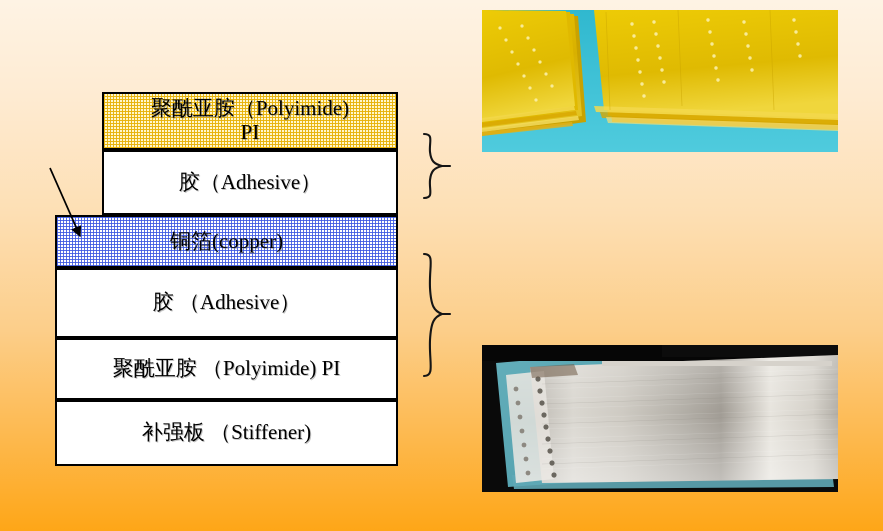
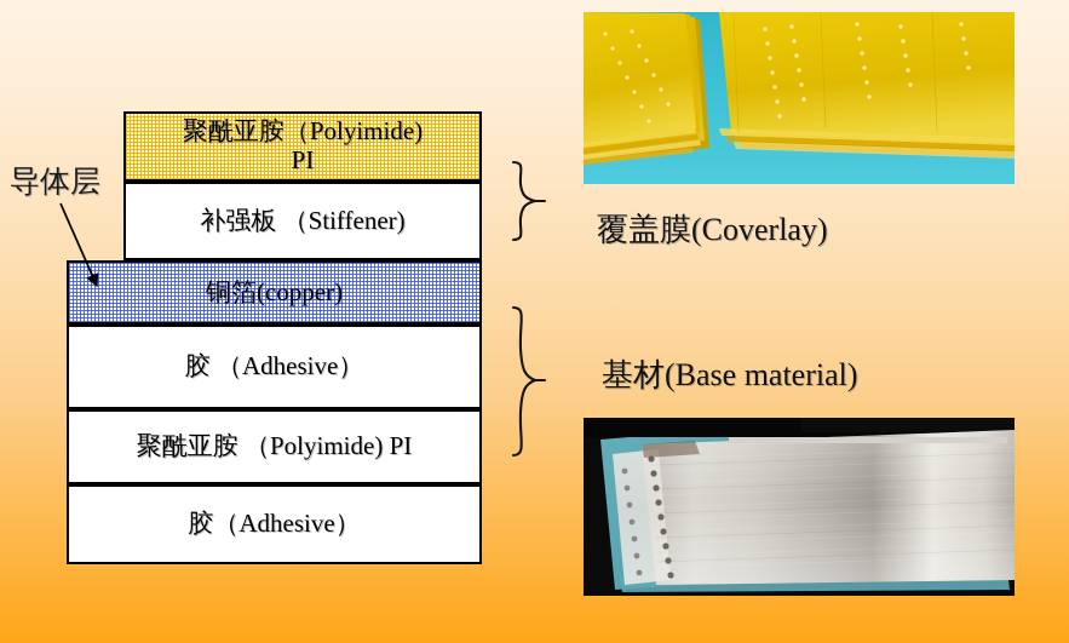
  聚酰亚胺（Polyimide)
  PI
- 胶（Adhesive）
+ 补强板 （Stiffener)
  铜箔(copper)
  胶 （Adhesive）
  聚酰亚胺 （Polyimide) PI
- 补强板 （Stiffener)
+ 胶（Adhesive）
+ 导体层
+ 覆盖膜(Coverlay)
+ 基材(Base material)
